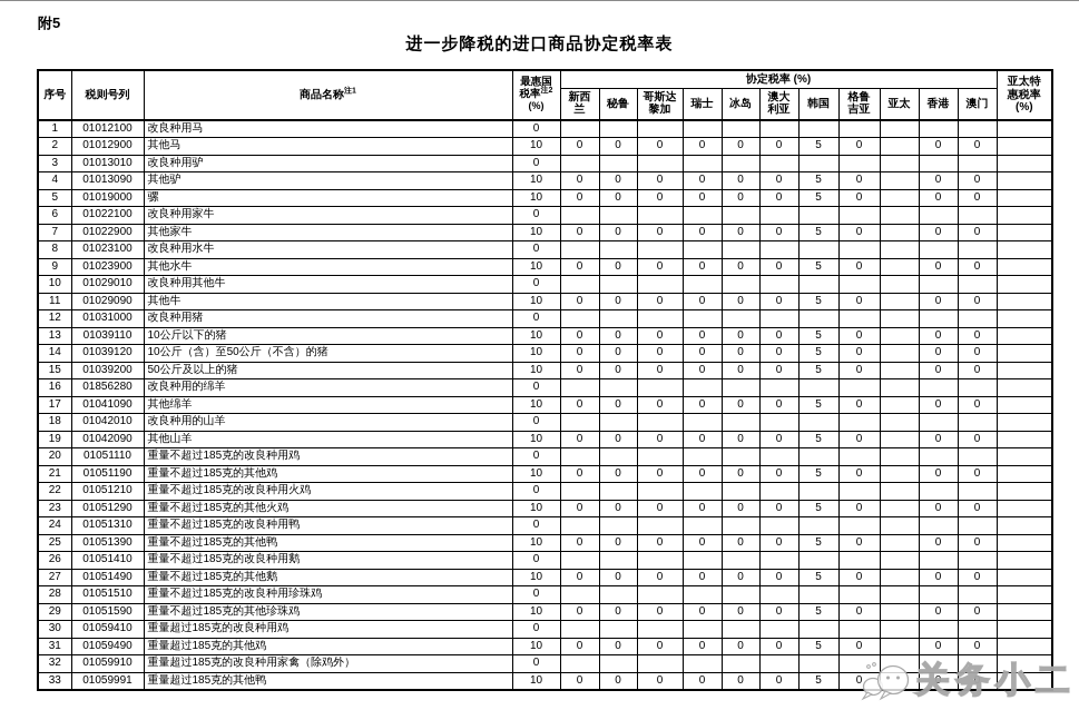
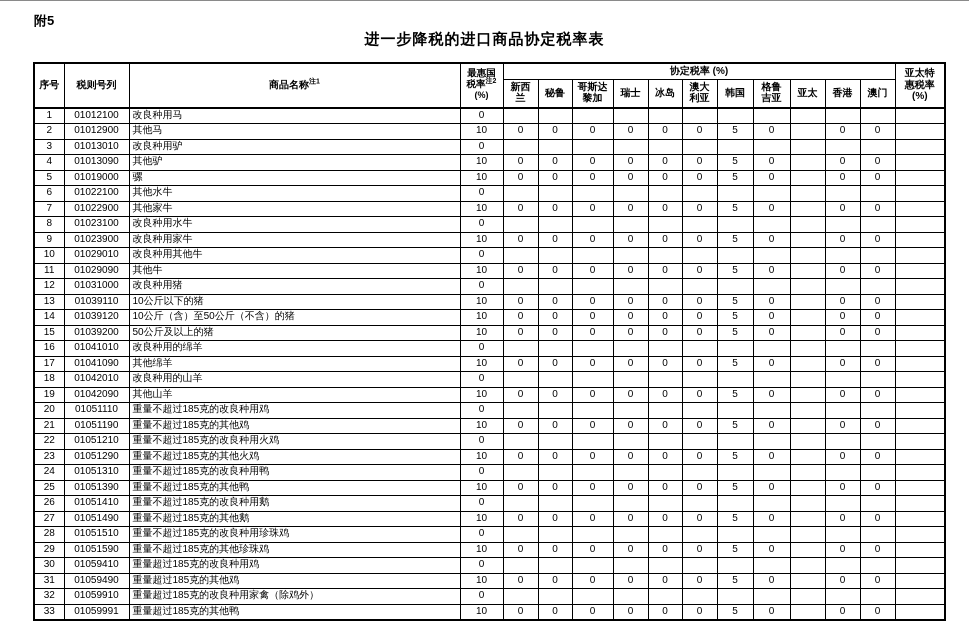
  附5
  进一步降税的进口商品协定税率表
  序号	税则号列	商品名称	最惠国 税率 (%)	协定税率 (%)	亚太特 惠税率 (%)
  新西 兰	秘鲁	哥斯达 黎加	瑞士	冰岛	澳大 利亚	韩国	格鲁 吉亚	亚太	香港	澳门
  1	01012100	改良种用马	0
  2	01012900	其他马	10	0	0	0	0	0	0	5	0		0	0
  3	01013010	改良种用驴	0
  4	01013090	其他驴	10	0	0	0	0	0	0	5	0		0	0
  5	01019000	骡	10	0	0	0	0	0	0	5	0		0	0
- 6	01022100	改良种用家牛	0
+ 6	01022100	其他水牛	0
  7	01022900	其他家牛	10	0	0	0	0	0	0	5	0		0	0
  8	01023100	改良种用水牛	0
- 9	01023900	其他水牛	10	0	0	0	0	0	0	5	0		0	0
+ 9	01023900	改良种用家牛	10	0	0	0	0	0	0	5	0		0	0
  10	01029010	改良种用其他牛	0
  11	01029090	其他牛	10	0	0	0	0	0	0	5	0		0	0
  12	01031000	改良种用猪	0
  13	01039110	10公斤以下的猪	10	0	0	0	0	0	0	5	0		0	0
  14	01039120	10公斤（含）至50公斤（不含）的猪	10	0	0	0	0	0	0	5	0		0	0
  15	01039200	50公斤及以上的猪	10	0	0	0	0	0	0	5	0		0	0
- 16	01856280	改良种用的绵羊	0
+ 16	01041010	改良种用的绵羊	0
  17	01041090	其他绵羊	10	0	0	0	0	0	0	5	0		0	0
  18	01042010	改良种用的山羊	0
  19	01042090	其他山羊	10	0	0	0	0	0	0	5	0		0	0
  20	01051110	重量不超过185克的改良种用鸡	0
  21	01051190	重量不超过185克的其他鸡	10	0	0	0	0	0	0	5	0		0	0
  22	01051210	重量不超过185克的改良种用火鸡	0
  23	01051290	重量不超过185克的其他火鸡	10	0	0	0	0	0	0	5	0		0	0
  24	01051310	重量不超过185克的改良种用鸭	0
  25	01051390	重量不超过185克的其他鸭	10	0	0	0	0	0	0	5	0		0	0
  26	01051410	重量不超过185克的改良种用鹅	0
  27	01051490	重量不超过185克的其他鹅	10	0	0	0	0	0	0	5	0		0	0
  28	01051510	重量不超过185克的改良种用珍珠鸡	0
  29	01051590	重量不超过185克的其他珍珠鸡	10	0	0	0	0	0	0	5	0		0	0
  30	01059410	重量超过185克的改良种用鸡	0
  31	01059490	重量超过185克的其他鸡	10	0	0	0	0	0	0	5	0		0	0
  32	01059910	重量超过185克的改良种用家禽（除鸡外）	0
  33	01059991	重量超过185克的其他鸭	10	0	0	0	0	0	0	5	0		0	0
- 关务小二
